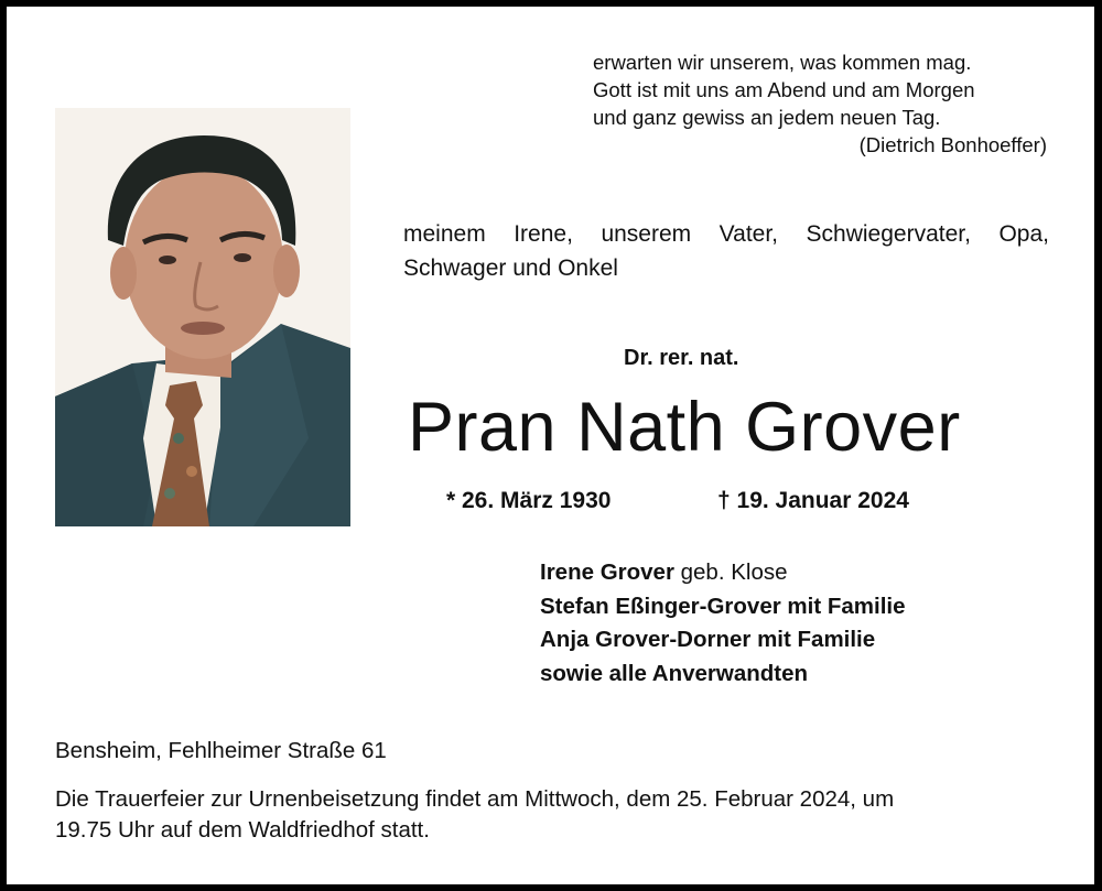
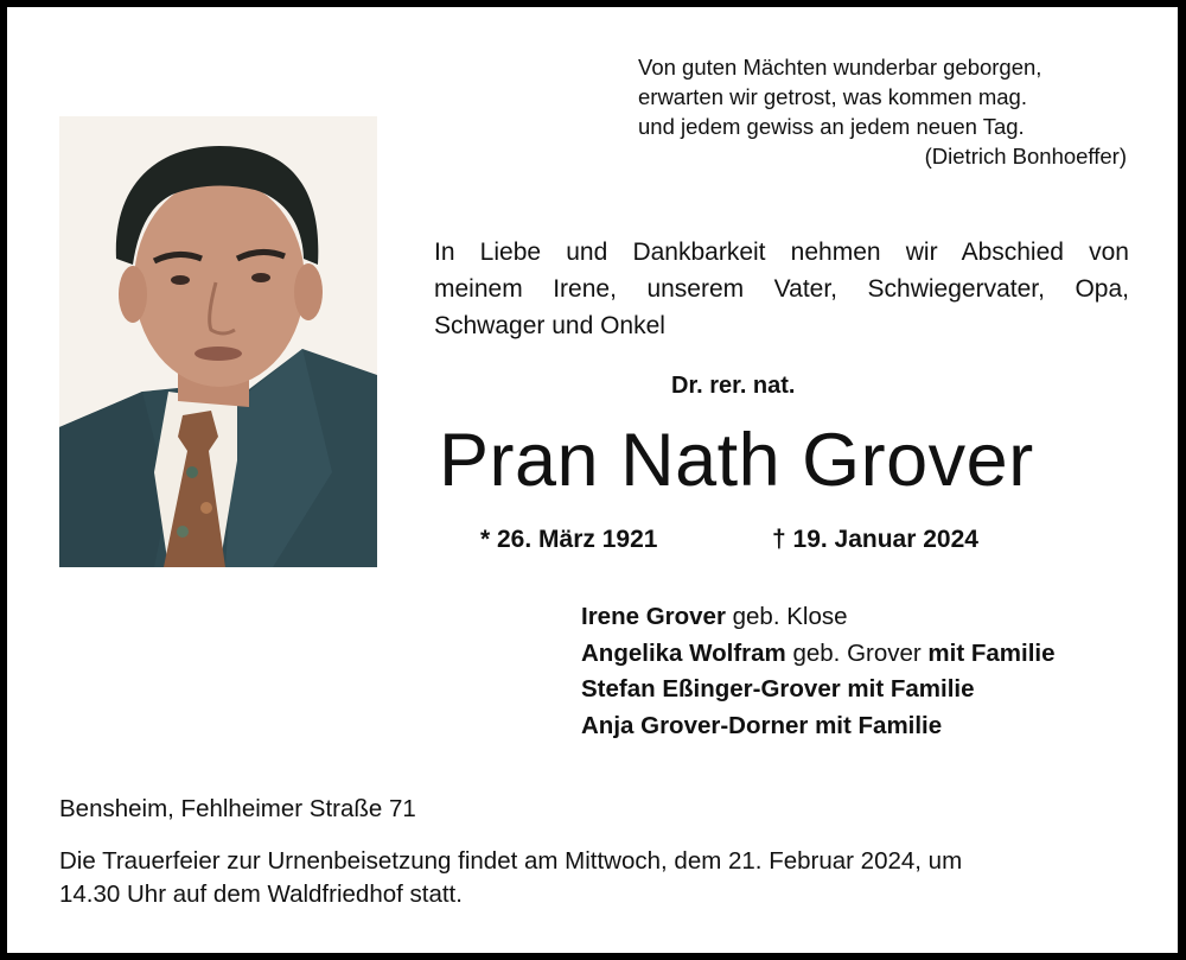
+ Von guten Mächten wunderbar geborgen,
- erwarten wir unserem, was kommen mag.
+ erwarten wir getrost, was kommen mag.
- Gott ist mit uns am Abend und am Morgen
- und ganz gewiss an jedem neuen Tag.
+ und jedem gewiss an jedem neuen Tag.
  (Dietrich Bonhoeffer)
+ In Liebe und Dankbarkeit nehmen wir Abschied von
  meinem Irene, unserem Vater, Schwiegervater, Opa,
  Schwager und Onkel
  Dr. rer. nat.
  Pran Nath Grover
- * 26. März 1930
+ * 26. März 1921
  † 19. Januar 2024
  Irene Grover geb. Klose
+ Angelika Wolfram geb. Grover mit Familie
  Stefan Eßinger-Grover mit Familie
  Anja Grover-Dorner mit Familie
- sowie alle Anverwandten
- Bensheim, Fehlheimer Straße 61
+ Bensheim, Fehlheimer Straße 71
- Die Trauerfeier zur Urnenbeisetzung findet am Mittwoch, dem 25. Februar 2024, um
+ Die Trauerfeier zur Urnenbeisetzung findet am Mittwoch, dem 21. Februar 2024, um
- 19.75 Uhr auf dem Waldfriedhof statt.
+ 14.30 Uhr auf dem Waldfriedhof statt.
